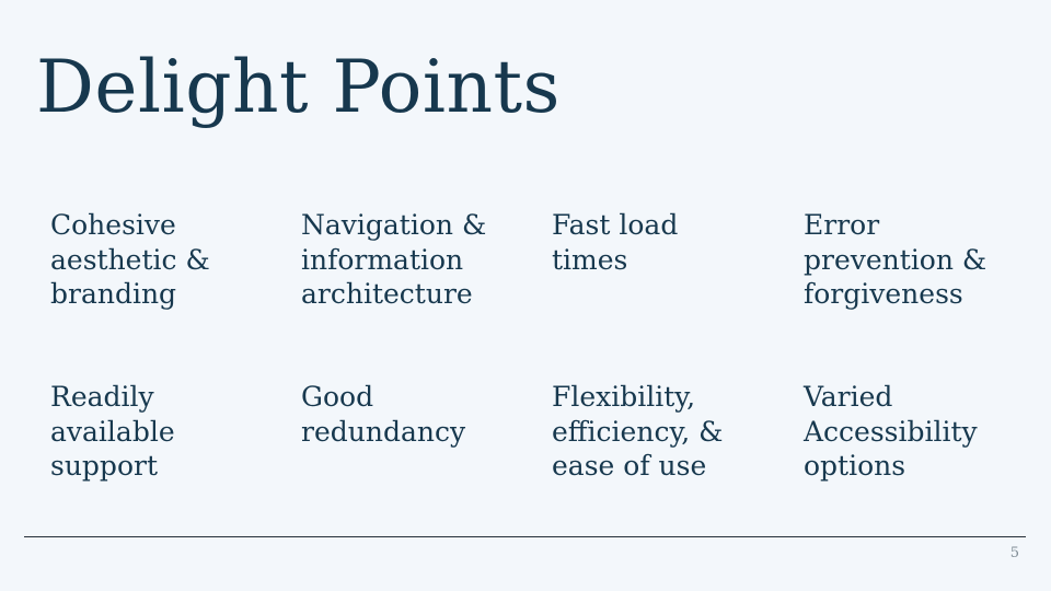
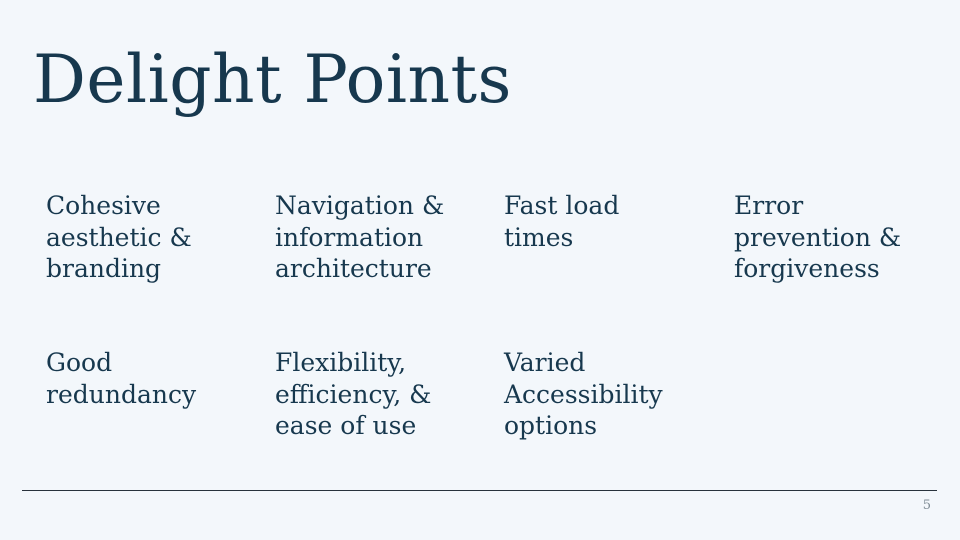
  Delight Points
  Cohesive
  aesthetic &
  branding
  Navigation &
  information
  architecture
  Fast load
  times
  Error
  prevention &
  forgiveness
- Readily
- available
- support
  Good
  redundancy
  Flexibility,
  efficiency, &
  ease of use
  Varied
  Accessibility
  options
  5
